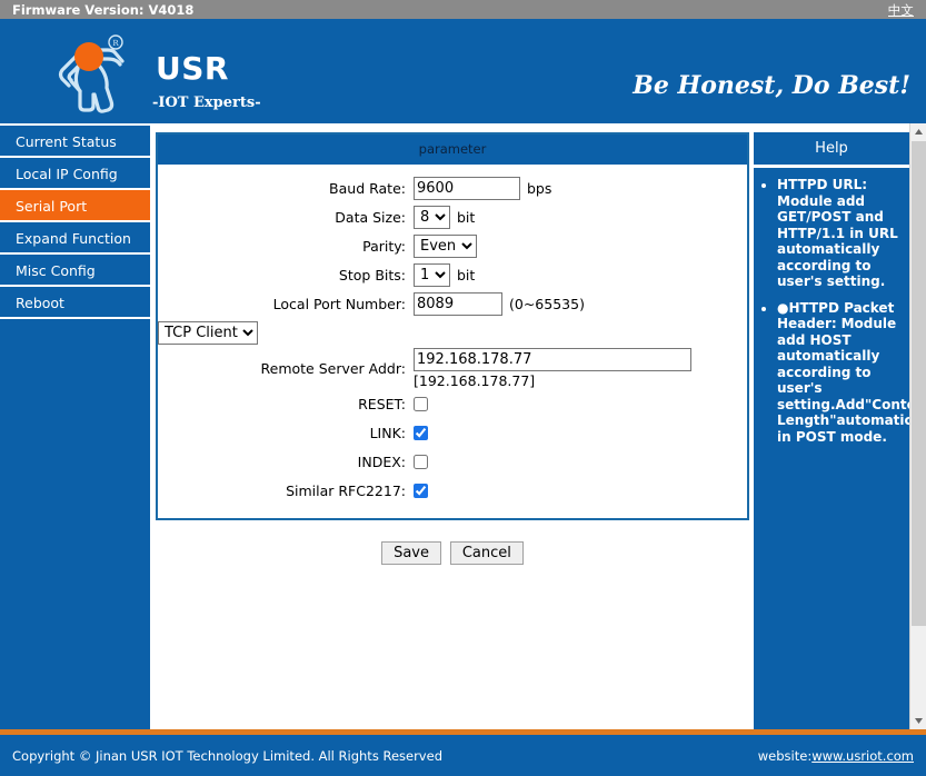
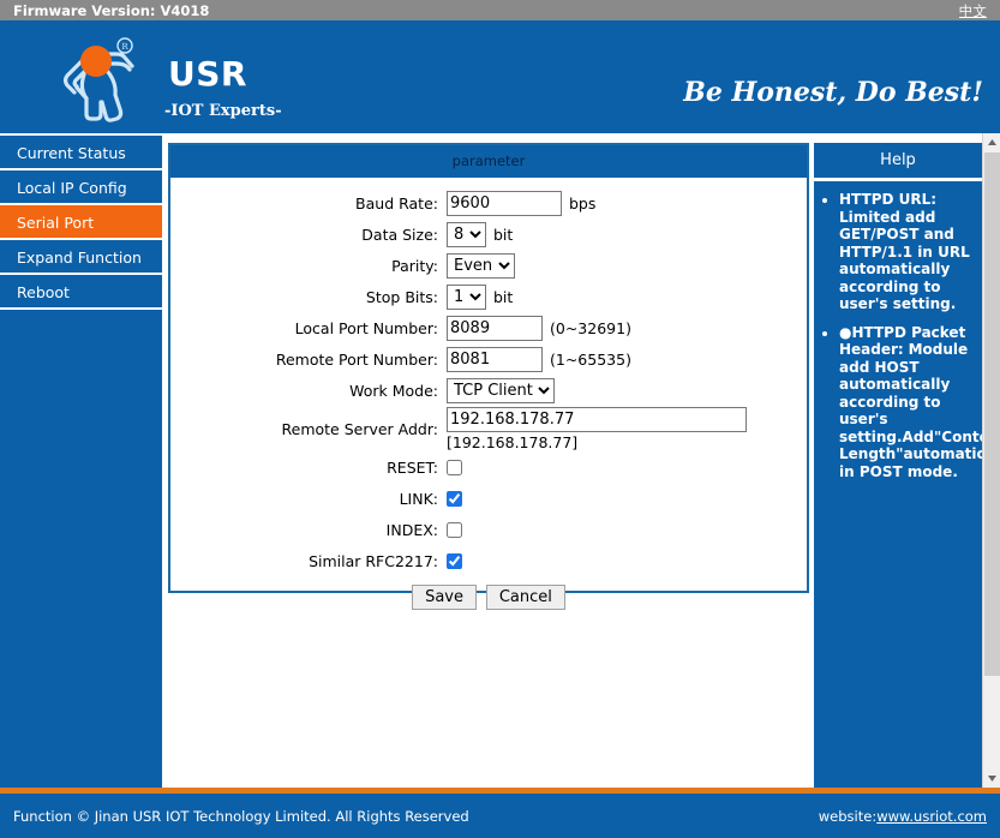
  Firmware Version: V4018
  中文
  R
  USR
  -IOT Experts-
  Be Honest, Do Best!
  Current Status
  Local IP Config
  Serial Port
  Expand Function
- Misc Config
  Reboot
  parameter
  Baud Rate:
  9600
  bps
  Data Size:
  8
  bit
  Parity:
  Even
  Stop Bits:
  1
  bit
  Local Port Number:
  8089
- (0~65535)
+ (0~32691)
+ Remote Port Number:
+ 8081
+ (1~65535)
+ Work Mode:
  TCP Client
  Remote Server Addr:
  192.168.178.77
  [192.168.178.77]
  RESET:
  LINK:
  INDEX:
  Similar RFC2217:
  Save Cancel
  Help
- HTTPD URL: Module add GET/POST and HTTP/1.1 in URL automatically according to user's setting.
+ HTTPD URL: Limited add GET/POST and HTTP/1.1 in URL automatically according to user's setting.
  ●HTTPD Packet Header: Module add HOST automatically according to user's setting.Add"Cont Length"automati in POST mode.
- Copyright © Jinan USR IOT Technology Limited. All Rights Reserved
+ Function © Jinan USR IOT Technology Limited. All Rights Reserved
  website:www.usriot.com
